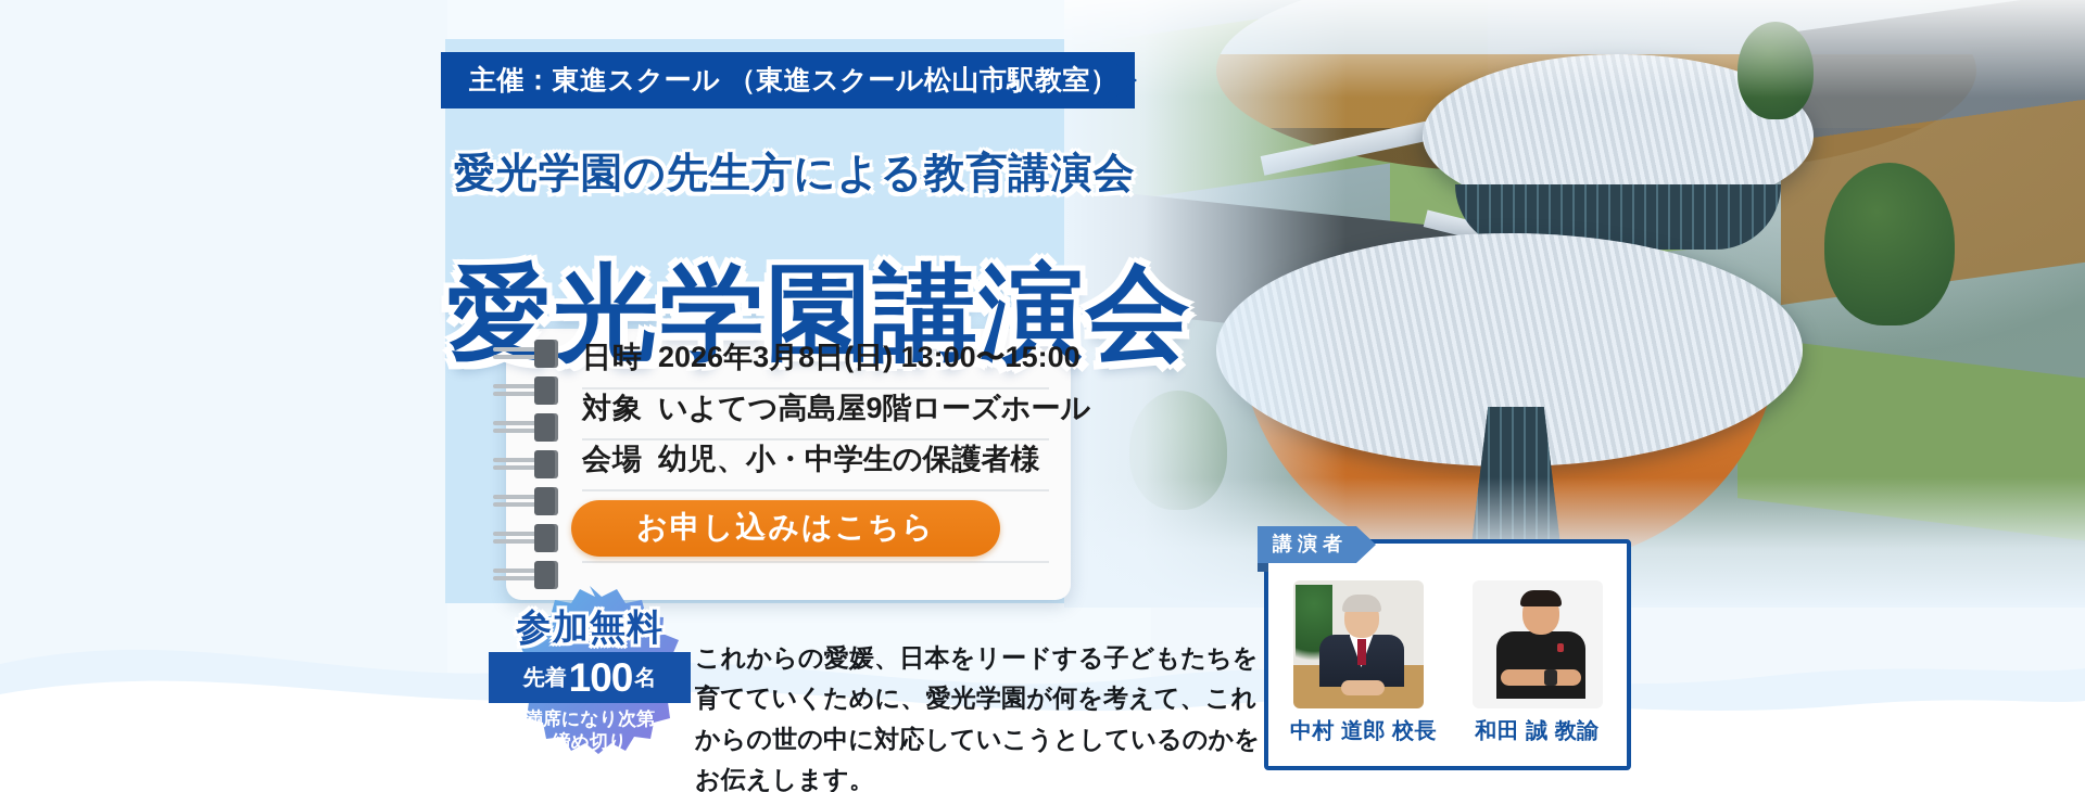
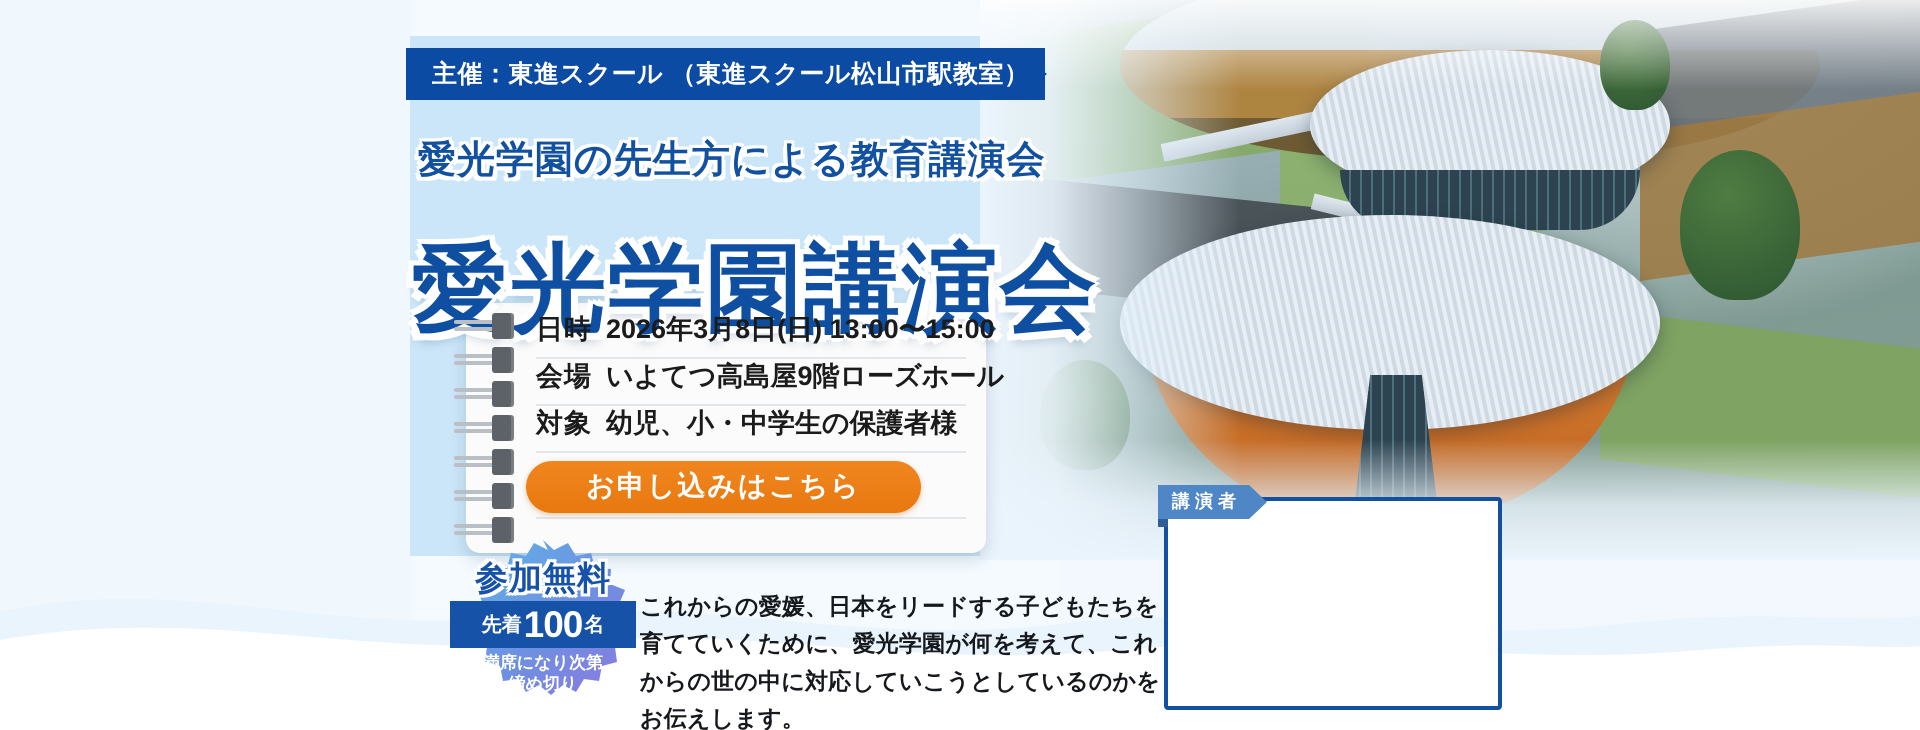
  主催：東進スクール （東進スクール松山市駅教室）
  愛光学園の先生方による教育講演会
  愛光学園講演会
  日時
  2026年3月8日(日) 13:00〜15:00
- 対象
+ 会場
  いよてつ高島屋9階ローズホール
- 会場
+ 対象
  幼児、小・中学生の保護者様
  お申し込みはこちら
  参加無料
  先着
  100
  名
  満席になり次第
  締め切り
  これからの愛媛、日本をリードする子どもたちを育てていくために、愛光学園が何を考えて、これからの世の中に対応していこうとしているのかをお伝えします。
  講演者
- 中村 道郎 校長
- 和田 誠 教諭
